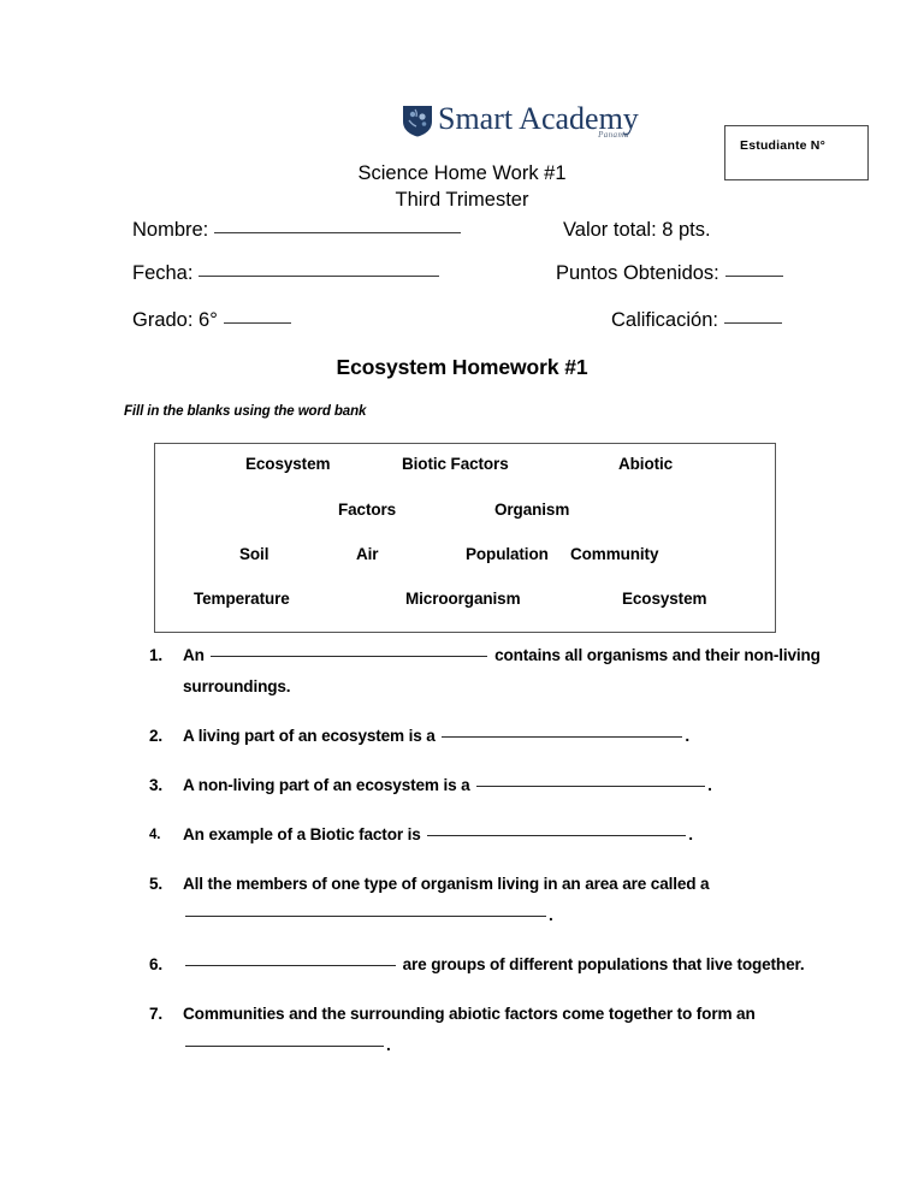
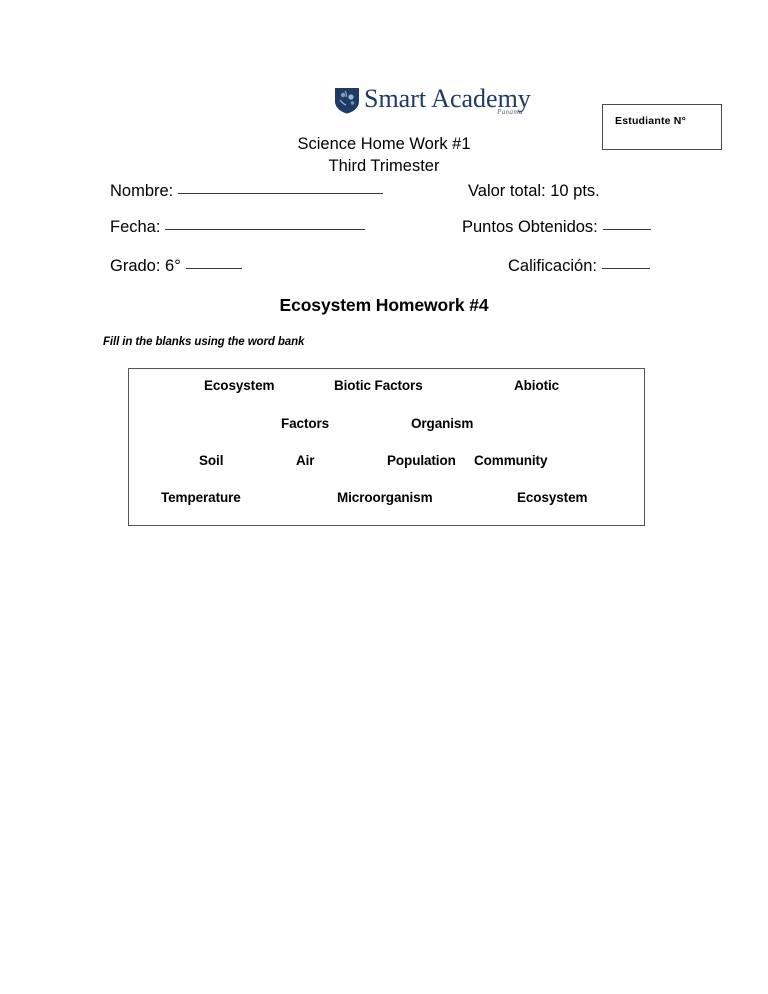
  Smart Academy
  Panama
  Estudiante N°
  Science Home Work #1
  Third Trimester
  Nombre:
  Fecha:
  Grado: 6°
- Valor total: 8 pts.
+ Valor total: 10 pts.
  Puntos Obtenidos:
  Calificación:
- Ecosystem Homework #1
+ Ecosystem Homework #4
  Fill in the blanks using the word bank
  Ecosystem
  Biotic Factors
  Abiotic
  Factors
  Organism
  Soil
  Air
  Population
  Community
  Temperature
  Microorganism
  Ecosystem
- 1.
- An contains all organisms and their non-living surroundings.
- 2.
- A living part of an ecosystem is a .
- 3.
- A non-living part of an ecosystem is a .
- 4.
- An example of a Biotic factor is .
- 5.
- All the members of one type of organism living in an area are called a .
- 6.
- are groups of different populations that live together.
- 7.
- Communities and the surrounding abiotic factors come together to form an .
